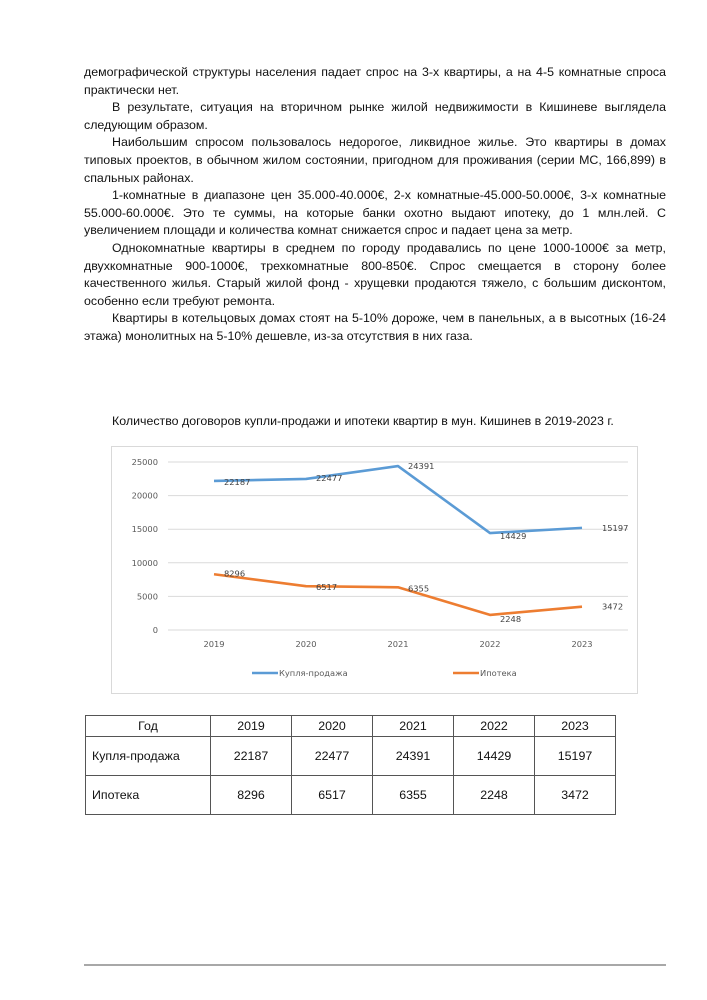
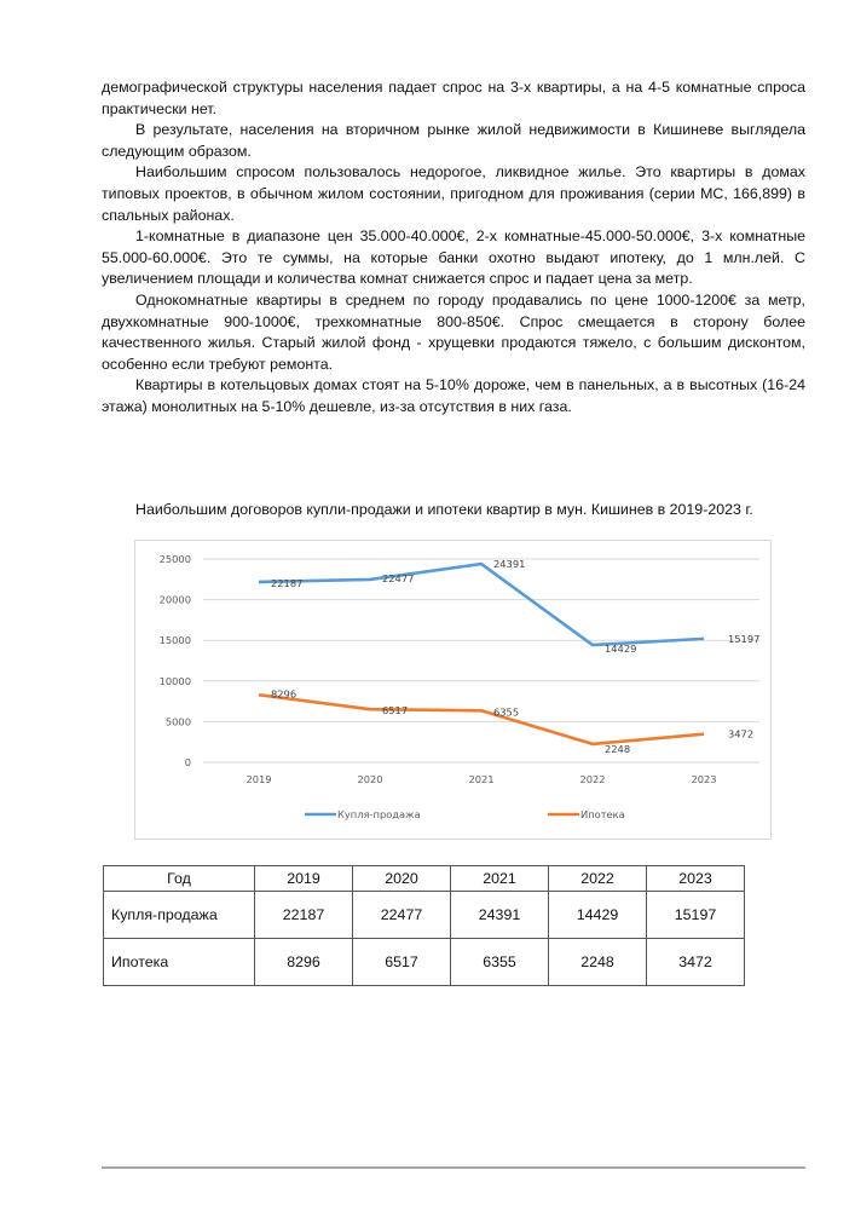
  демографической структуры населения падает спрос на 3-х квартиры, а на 4-5 комнатные спроса практически нет.
- В результате, ситуация на вторичном рынке жилой недвижимости в Кишиневе выглядела следующим образом.
+ В результате, населения на вторичном рынке жилой недвижимости в Кишиневе выглядела следующим образом.
  Наибольшим спросом пользовалось недорогое, ликвидное жилье. Это квартиры в домах типовых проектов, в обычном жилом состоянии, пригодном для проживания (серии МС, 166,899) в спальных районах.
  1-комнатные в диапазоне цен 35.000-40.000€, 2-х комнатные-45.000-50.000€, 3-х комнатные 55.000-60.000€. Это те суммы, на которые банки охотно выдают ипотеку, до 1 млн.лей. С увеличением площади и количества комнат снижается спрос и падает цена за метр.
- Однокомнатные квартиры в среднем по городу продавались по цене 1000-1000€ за метр, двухкомнатные 900-1000€, трехкомнатные 800-850€. Спрос смещается в сторону более качественного жилья. Старый жилой фонд - хрущевки продаются тяжело, с большим дисконтом, особенно если требуют ремонта.
+ Однокомнатные квартиры в среднем по городу продавались по цене 1000-1200€ за метр, двухкомнатные 900-1000€, трехкомнатные 800-850€. Спрос смещается в сторону более качественного жилья. Старый жилой фонд - хрущевки продаются тяжело, с большим дисконтом, особенно если требуют ремонта.
  Квартиры в котельцовых домах стоят на 5-10% дороже, чем в панельных, а в высотных (16-24 этажа) монолитных на 5-10% дешевле, из-за отсутствия в них газа.
- Количество договоров купли-продажи и ипотеки квартир в мун. Кишинев в 2019-2023 г.
+ Наибольшим договоров купли-продажи и ипотеки квартир в мун. Кишинев в 2019-2023 г.
  0
  5000
  10000
  15000
  20000
  25000
  2019
  2020
  2021
  2022
  2023
  22187
  22477
  24391
  14429
  15197
  8296
  6517
  6355
  2248
  3472
  Купля-продажа
  Ипотека
  Год	2019	2020	2021	2022	2023
  Купля-продажа	22187	22477	24391	14429	15197
  Ипотека	8296	6517	6355	2248	3472
